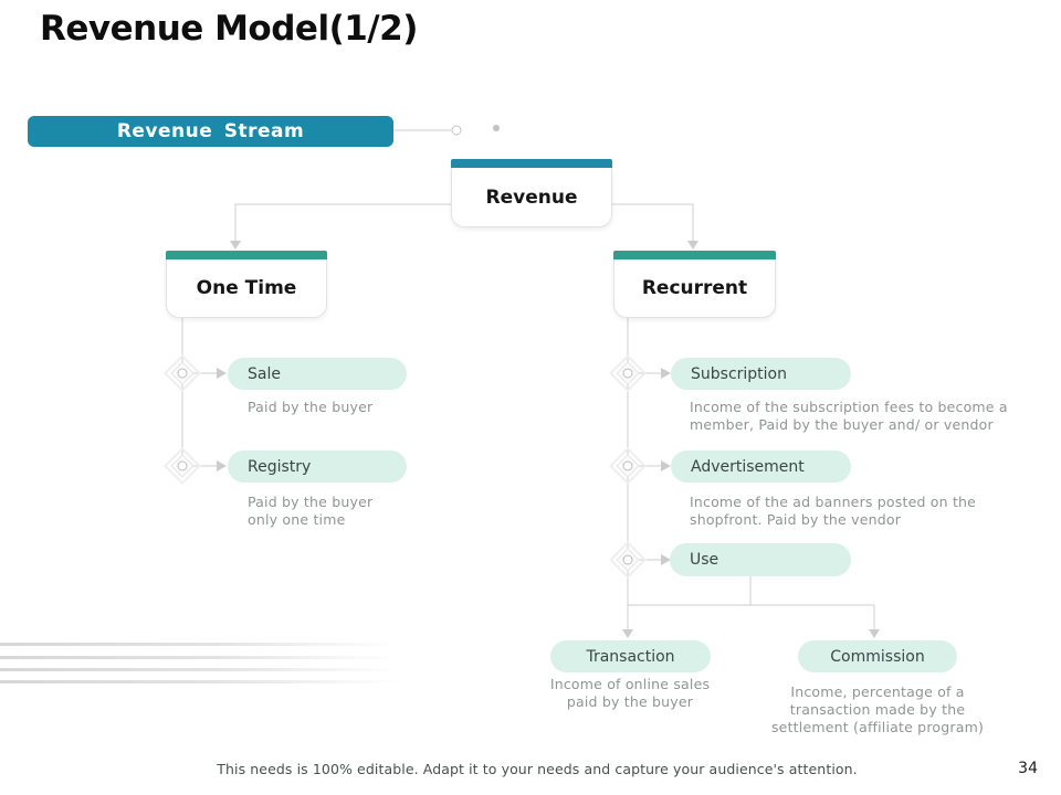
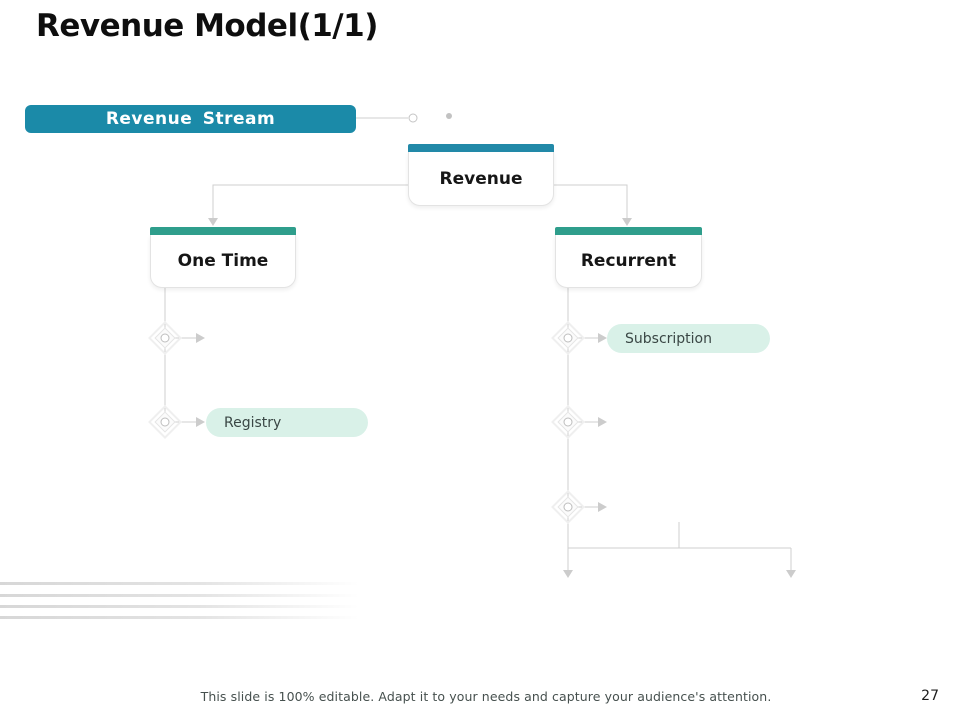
- Revenue Model(1/2)
+ Revenue Model(1/1)
  Revenue Stream
  Revenue
  One Time
  Recurrent
- Sale
- Paid by the buyer
  Registry
- Paid by the buyer only one time
  Subscription
- Income of the subscription fees to become a member, Paid by the buyer and/ or vendor
- Advertisement
- Income of the ad banners posted on the shopfront. Paid by the vendor
- Use
- Transaction
- Income of online sales paid by the buyer
- Commission
- Income, percentage of a transaction made by the settlement (affiliate program)
- This needs is 100% editable. Adapt it to your needs and capture your audience's attention.
+ This slide is 100% editable. Adapt it to your needs and capture your audience's attention.
- 34
+ 27
